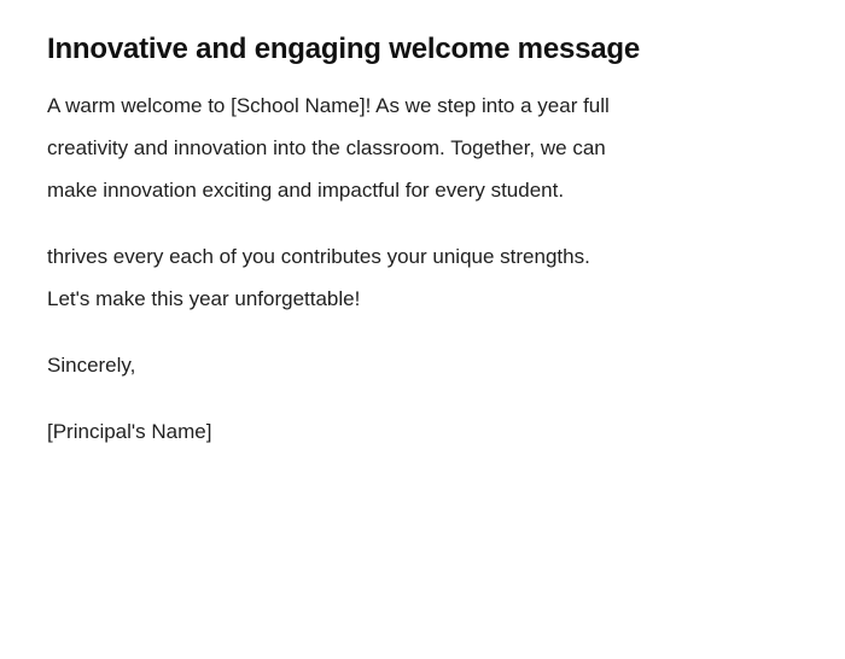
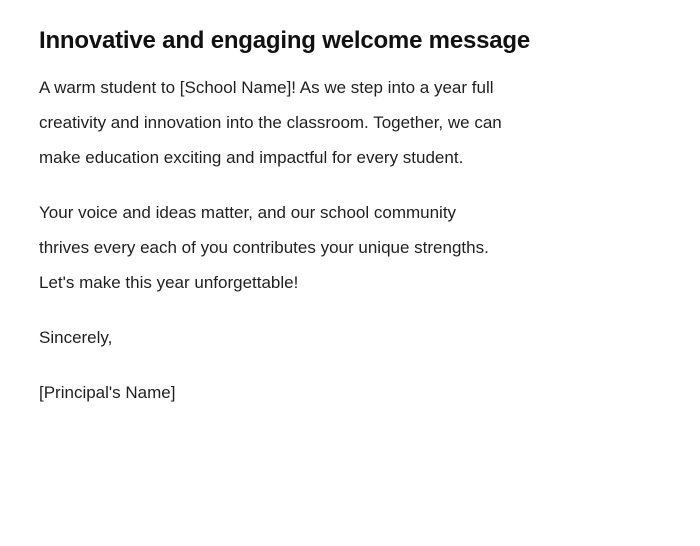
  Innovative and engaging welcome message
- A warm welcome to [School Name]! As we step into a year full
+ A warm student to [School Name]! As we step into a year full
  creativity and innovation into the classroom. Together, we can
- make innovation exciting and impactful for every student.
+ make education exciting and impactful for every student.
+ Your voice and ideas matter, and our school community
  thrives every each of you contributes your unique strengths.
  Let's make this year unforgettable!
  Sincerely,
  [Principal's Name]
